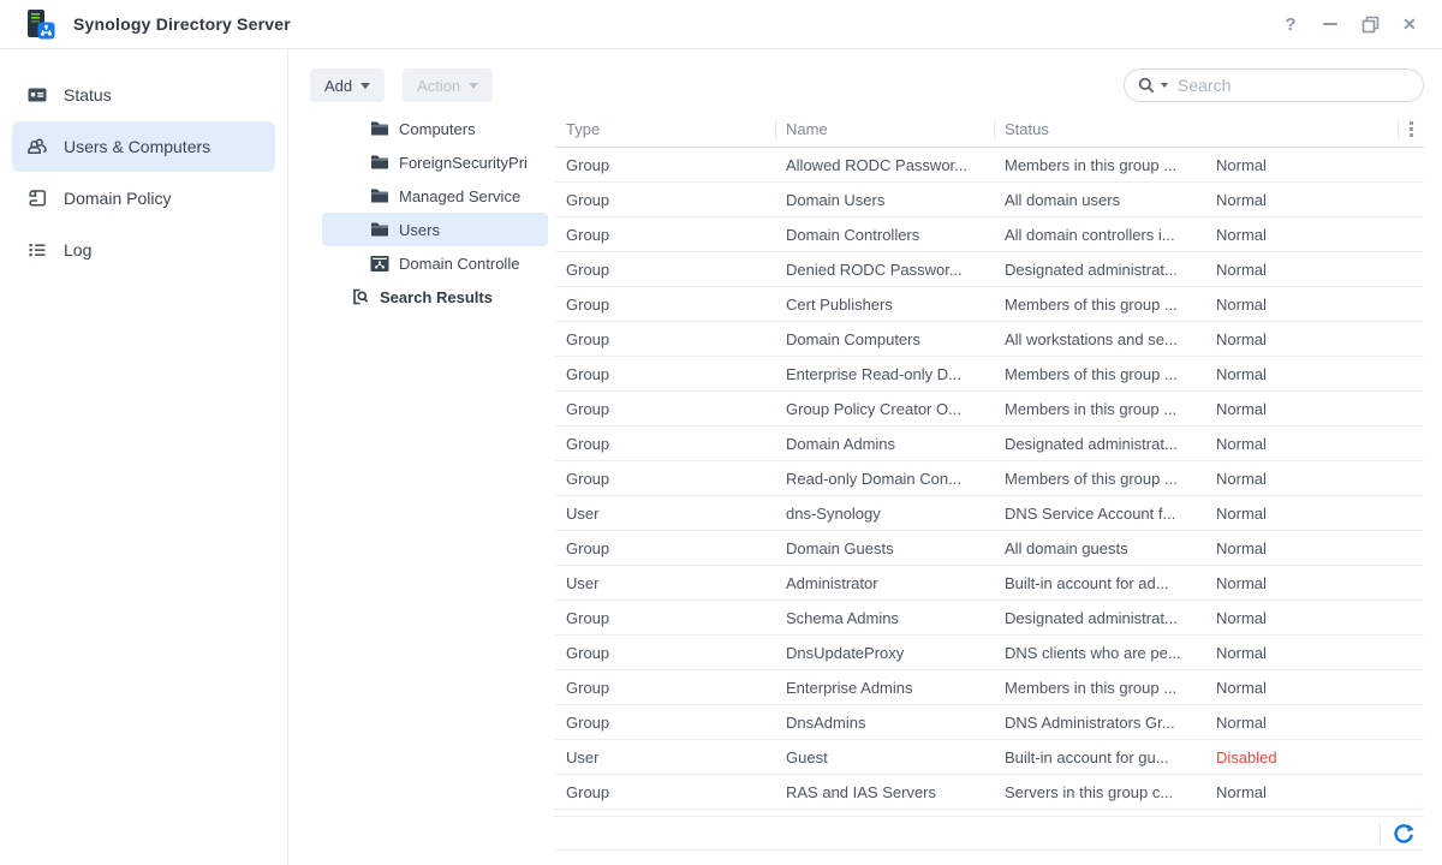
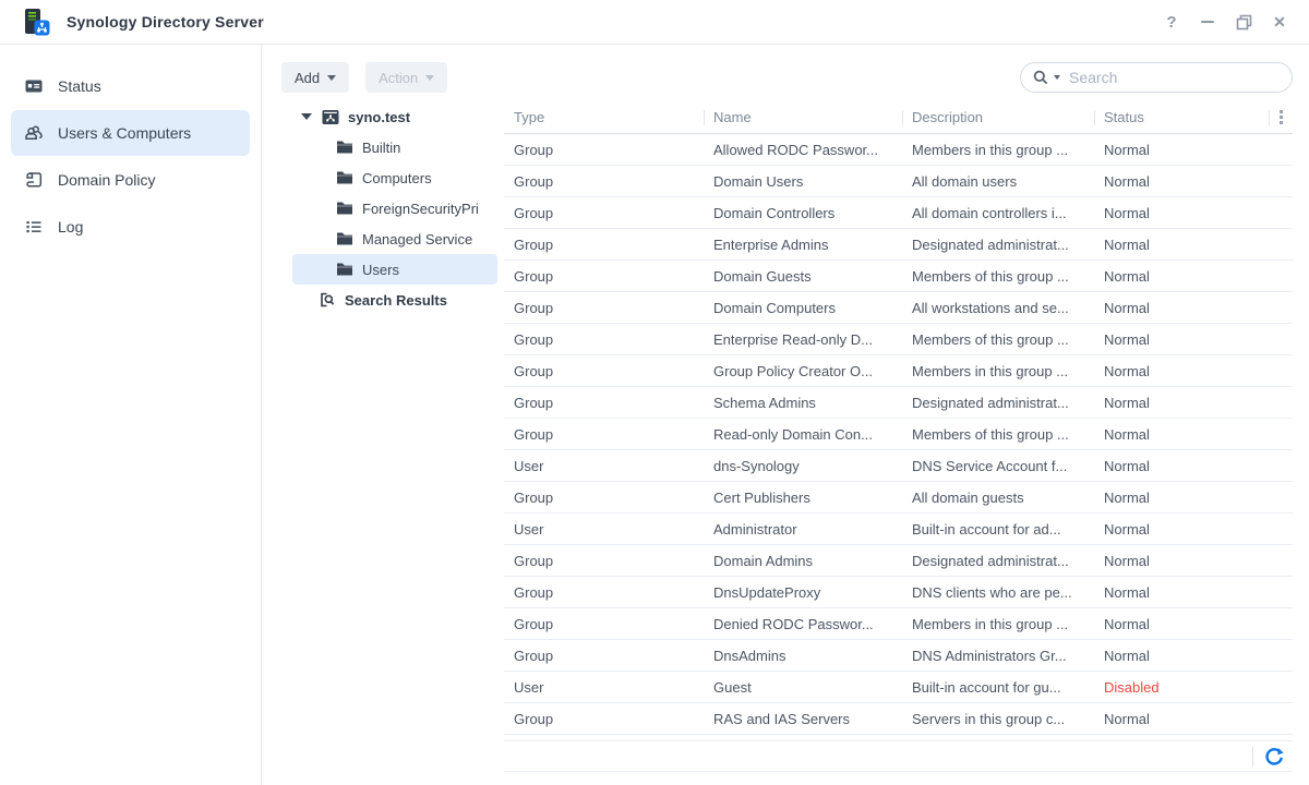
  Synology Directory Server
  ?
  ✕
  Status
  Users & Computers
  Domain Policy
  Log
  Add
  Action
+ syno.test
+ Builtin
  Computers
  ForeignSecurityPri
  Managed Service
  Users
- Domain Controlle
  Search Results
  Search
  Type
  Name
+ Description
  Status
  Group
  Allowed RODC Passwor...
  Members in this group ...
  Normal
  Group
  Domain Users
  All domain users
  Normal
  Group
  Domain Controllers
  All domain controllers i...
  Normal
  Group
- Denied RODC Passwor...
+ Enterprise Admins
  Designated administrat...
  Normal
  Group
- Cert Publishers
+ Domain Guests
  Members of this group ...
  Normal
  Group
  Domain Computers
  All workstations and se...
  Normal
  Group
  Enterprise Read-only D...
  Members of this group ...
  Normal
  Group
  Group Policy Creator O...
  Members in this group ...
  Normal
  Group
- Domain Admins
+ Schema Admins
  Designated administrat...
  Normal
  Group
  Read-only Domain Con...
  Members of this group ...
  Normal
  User
  dns-Synology
  DNS Service Account f...
  Normal
  Group
- Domain Guests
+ Cert Publishers
  All domain guests
  Normal
  User
  Administrator
  Built-in account for ad...
  Normal
  Group
- Schema Admins
+ Domain Admins
  Designated administrat...
  Normal
  Group
  DnsUpdateProxy
  DNS clients who are pe...
  Normal
  Group
- Enterprise Admins
+ Denied RODC Passwor...
  Members in this group ...
  Normal
  Group
  DnsAdmins
  DNS Administrators Gr...
  Normal
  User
  Guest
  Built-in account for gu...
  Disabled
  Group
  RAS and IAS Servers
  Servers in this group c...
  Normal
